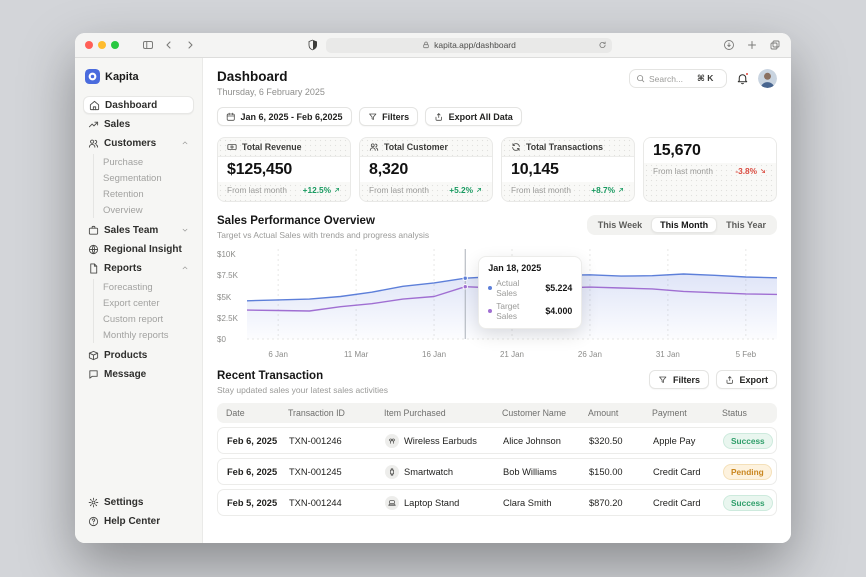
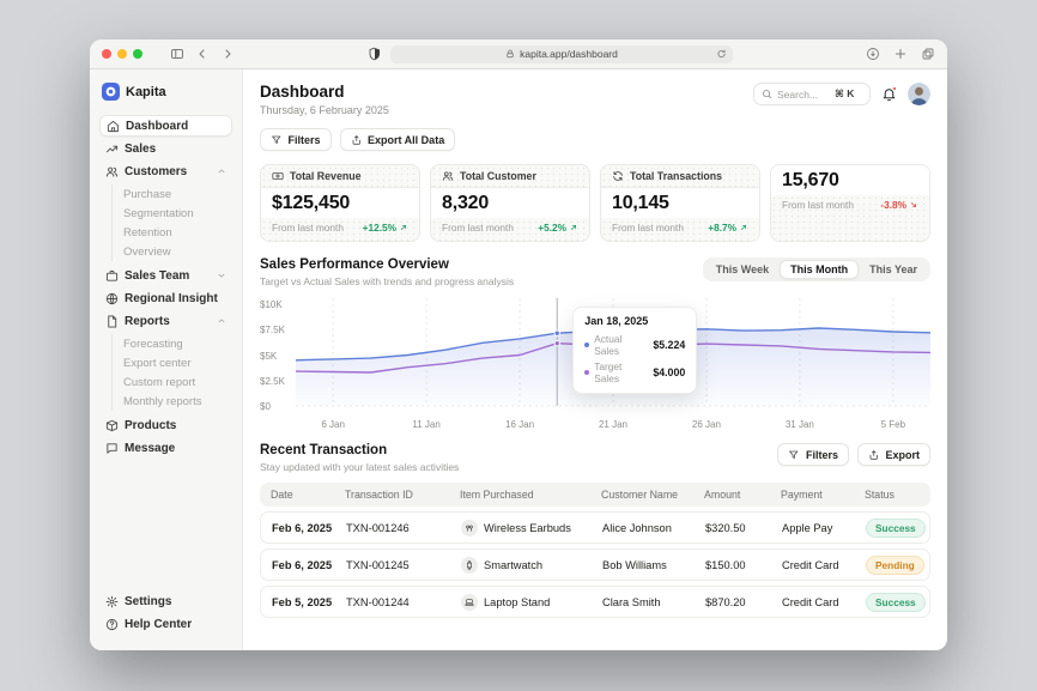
  kapita.app/dashboard
  Kapita
  Dashboard
  Sales
  Customers
  Purchase
  Segmentation
  Retention
  Overview
  Sales Team
  Regional Insight
  Reports
  Forecasting
  Export center
  Custom report
  Monthly reports
  Products
  Message
  Settings
  Help Center
  Dashboard
  Thursday, 6 February 2025
  Search...
  ⌘ K
- Jan 6, 2025 - Feb 6,2025
  Filters
  Export All Data
  Total Revenue
  $125,450
  From last month
  +12.5%
  Total Customer
  8,320
  From last month
  +5.2%
  Total Transactions
  10,145
  From last month
  +8.7%
  15,670
  From last month
  -3.8%
  Sales Performance Overview
  Target vs Actual Sales with trends and progress analysis
  This Week
  This Month
  This Year
  $10K
  $7.5K
  $5K
  $2.5K
  $0
  6 Jan
- 11 Mar
+ 11 Jan
  16 Jan
  21 Jan
  26 Jan
  31 Jan
  5 Feb
  Jan 18, 2025
  Actual Sales
  $5.224
  Target Sales
  $4.000
  Recent Transaction
- Stay updated sales your latest sales activities
+ Stay updated with your latest sales activities
  Filters
  Export
  Date
  Transaction ID
  Item Purchased
  Customer Name
  Amount
  Payment
  Status
  Feb 6, 2025
  TXN-001246
  Wireless Earbuds
  Alice Johnson
  $320.50
  Apple Pay
  Success
  Feb 6, 2025
  TXN-001245
  Smartwatch
  Bob Williams
  $150.00
  Credit Card
  Pending
  Feb 5, 2025
  TXN-001244
  Laptop Stand
  Clara Smith
  $870.20
  Credit Card
  Success
